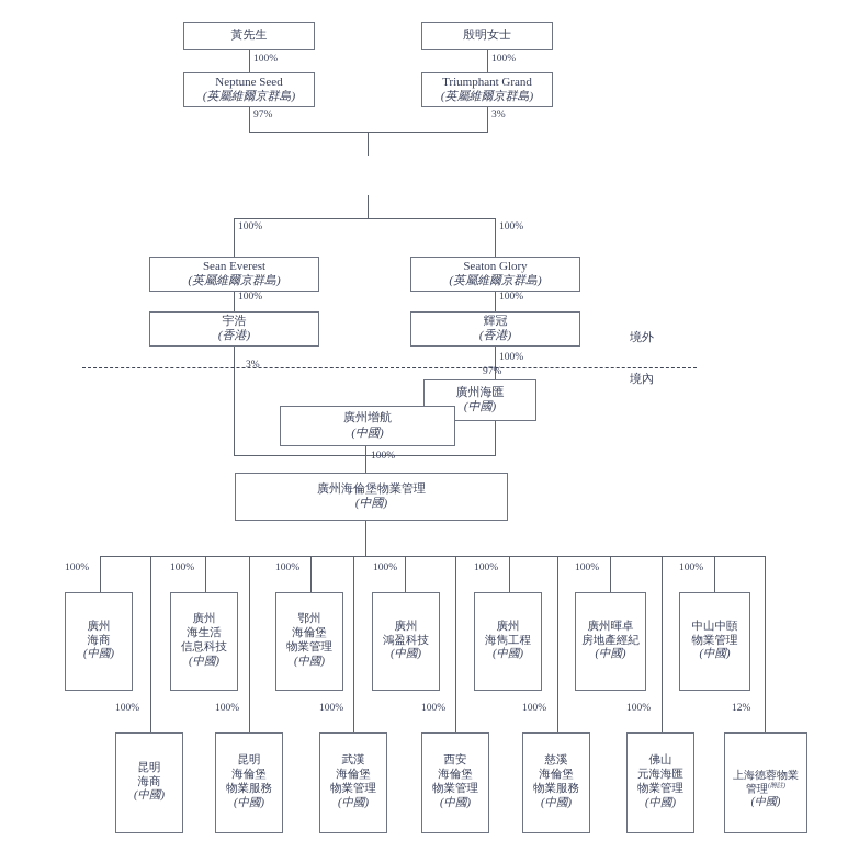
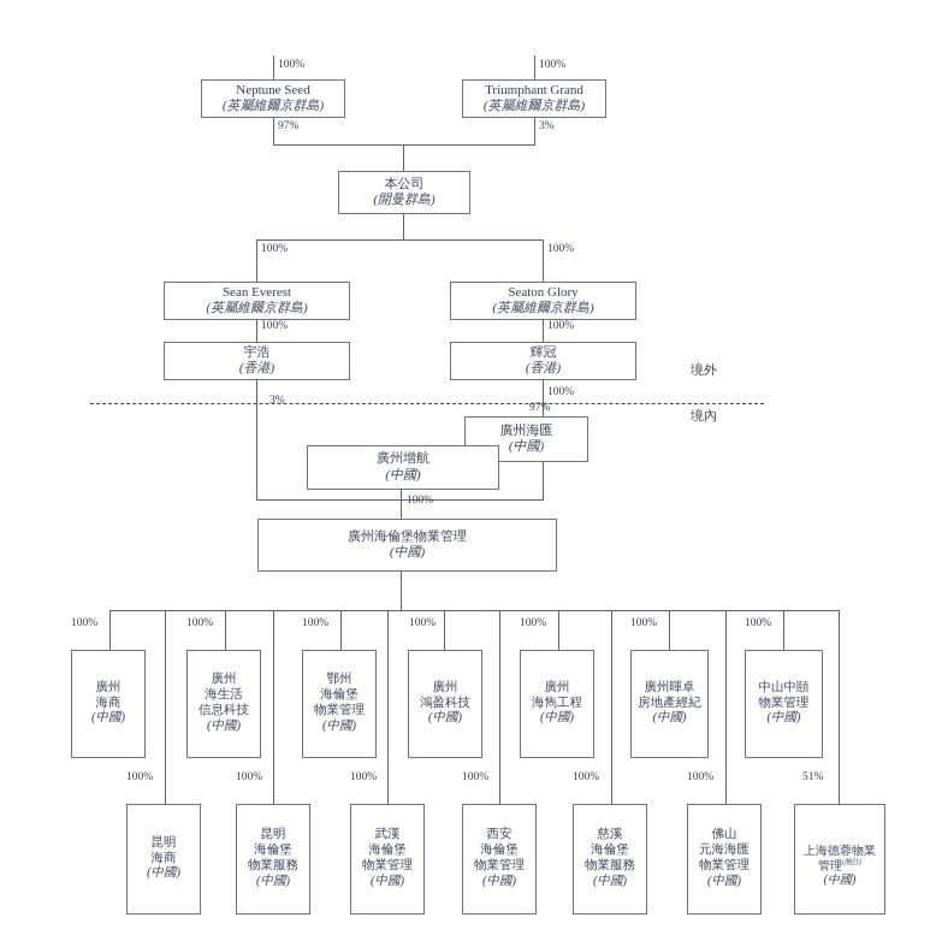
- 黃先生
- 殷明女士
  100%
  100%
  Neptune Seed
  (英屬維爾京群島)
  Triumphant Grand
  (英屬維爾京群島)
  97%
  3%
+ 本公司
+ (開曼群島)
  100%
  100%
  Sean Everest
  (英屬維爾京群島)
  Seaton Glory
  (英屬維爾京群島)
  100%
  100%
  宇浩
  (香港)
  輝冠
  (香港)
  境外
  境內
  100%
  廣州海匯
  (中國)
  3%
  97%
  廣州增航
  (中國)
  100%
  廣州海倫堡物業管理
  (中國)
  100%
  廣州
  海商
  (中國)
  100%
  廣州
  海生活
  信息科技
  (中國)
  100%
  鄂州
  海倫堡
  物業管理
  (中國)
  100%
  廣州
  鴻盈科技
  (中國)
  100%
  廣州
  海雋工程
  (中國)
  100%
  廣州暉卓
  房地產經紀
  (中國)
  100%
  中山中頤
  物業管理
  (中國)
  100%
  昆明
  海商
  (中國)
  100%
  昆明
  海倫堡
  物業服務
  (中國)
  100%
  武漢
  海倫堡
  物業管理
  (中國)
  100%
  西安
  海倫堡
  物業管理
  (中國)
  100%
  慈溪
  海倫堡
  物業服務
  (中國)
  100%
  佛山
  元海海匯
  物業管理
  (中國)
- 12%
+ 51%
  上海德蓉物業
  (中國)
